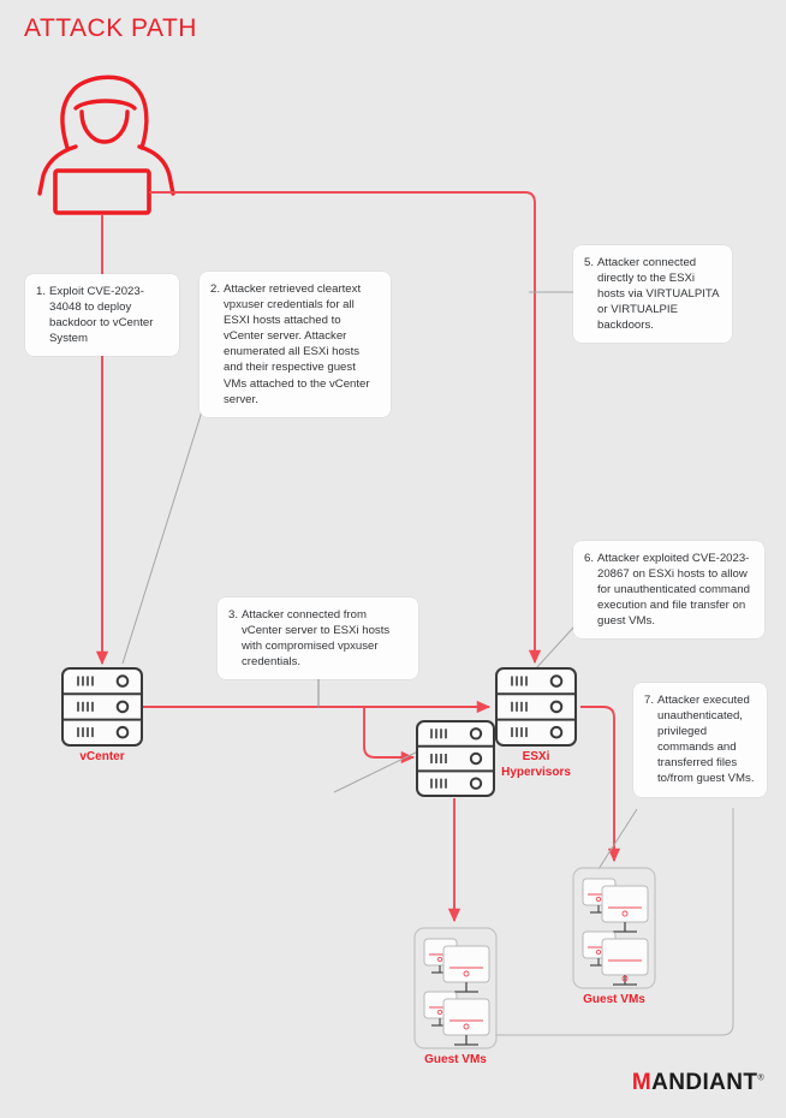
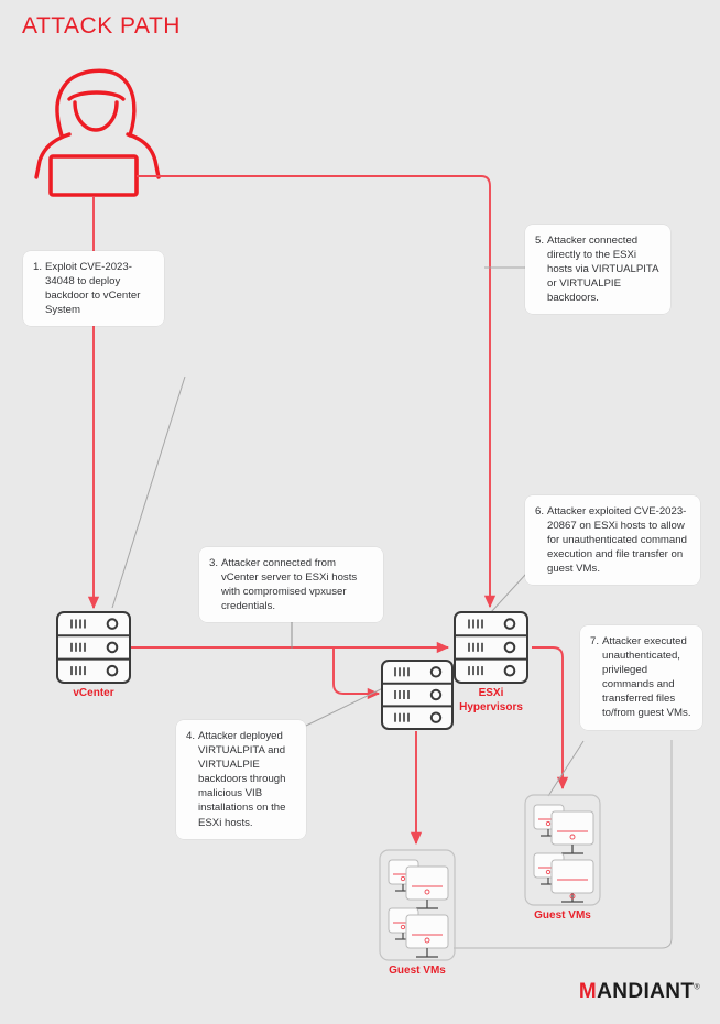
  ATTACK PATH
  vCenter
  ESXi
  Hypervisors
  Guest VMs
  Guest VMs
  1.
  Exploit CVE-2023-34048 to deploy backdoor to vCenter System
- 2.
- Attacker retrieved cleartext vpxuser credentials for all ESXI hosts attached to vCenter server. Attacker enumerated all ESXi hosts and their respective guest VMs attached to the vCenter server.
  3.
  Attacker connected from vCenter server to ESXi hosts with compromised vpxuser credentials.
+ 4.
+ Attacker deployed VIRTUALPITA and VIRTUALPIE backdoors through malicious VIB installations on the ESXi hosts.
  5.
  Attacker connected directly to the ESXi hosts via VIRTUALPITA or VIRTUALPIE backdoors.
  6.
  Attacker exploited CVE-2023-20867 on ESXi hosts to allow for unauthenticated command execution and file transfer on guest VMs.
  7.
  Attacker executed unauthenticated, privileged commands and transferred files to/from guest VMs.
  MANDIANT
